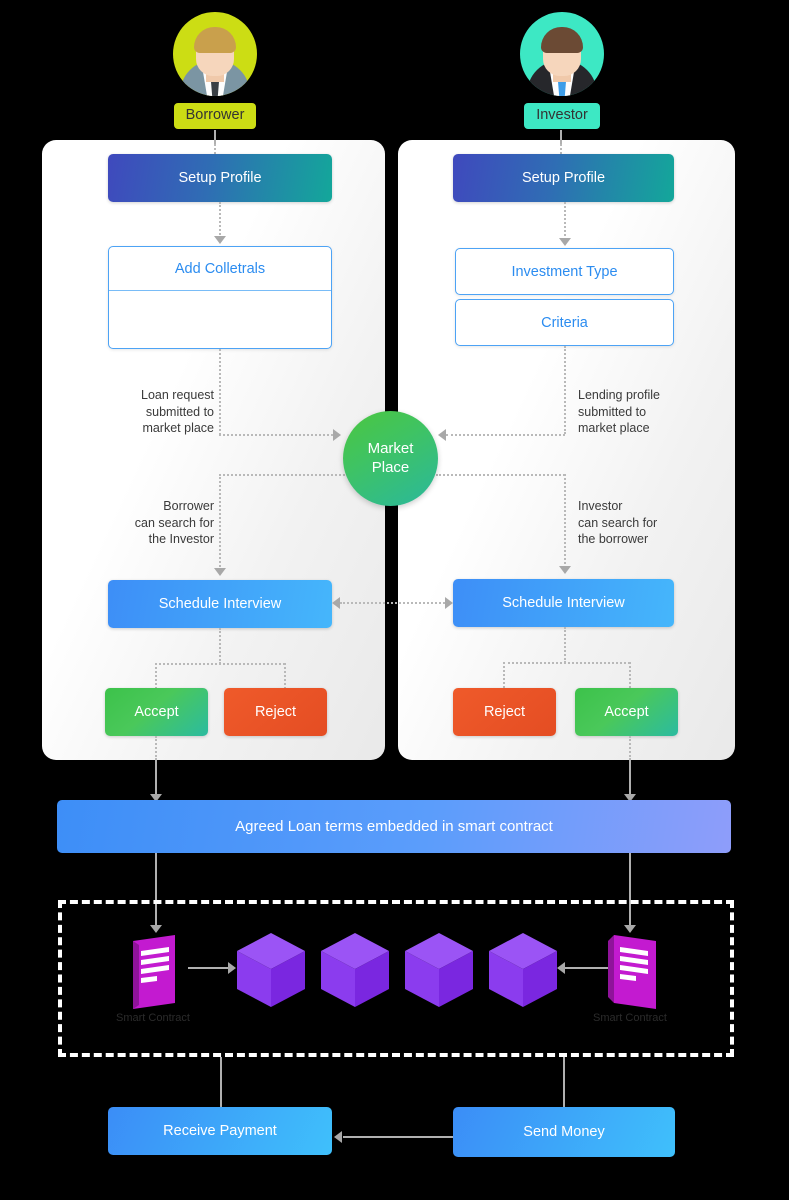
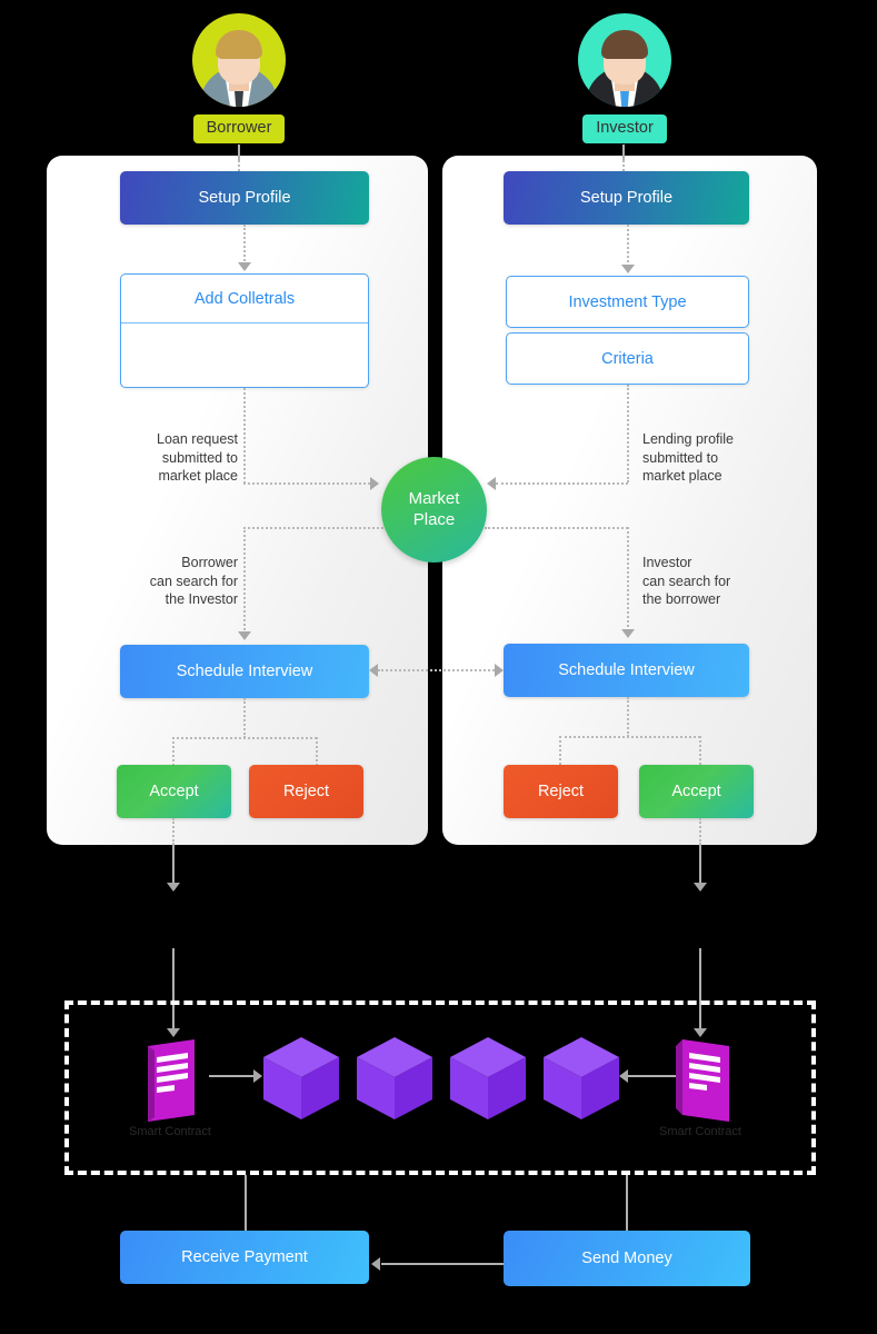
  Borrower
  Investor
  Setup Profile
  Add Colletrals
  Loan request
  submitted to
  market place
  Borrower
  can search for
  the Investor
  Schedule Interview
  Accept
  Reject
  Setup Profile
  Investment Type
  Criteria
  Lending profile
  submitted to
  market place
  Investor
  can search for
  the borrower
  Schedule Interview
  Reject
  Accept
  Market
  Place
- Agreed Loan terms embedded in smart contract
  Smart Contract
  Smart Contract
  Receive Payment
  Send Money
